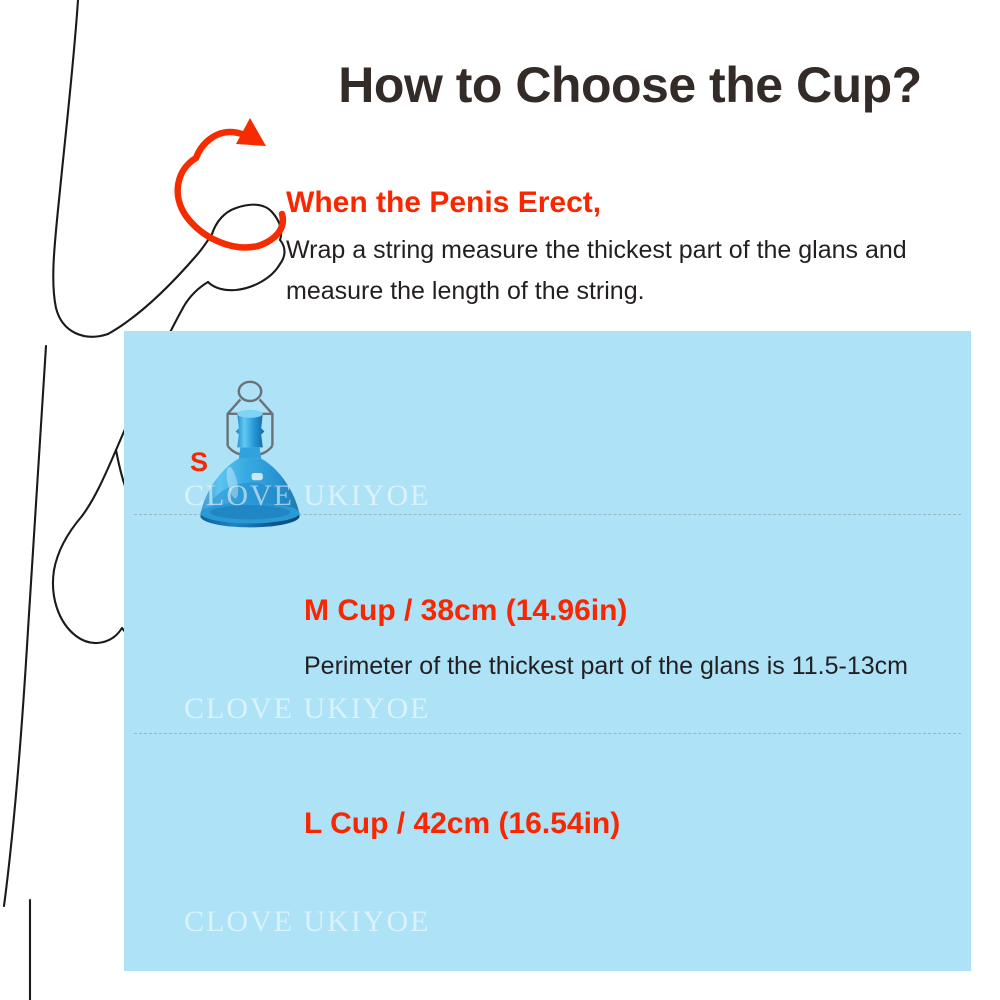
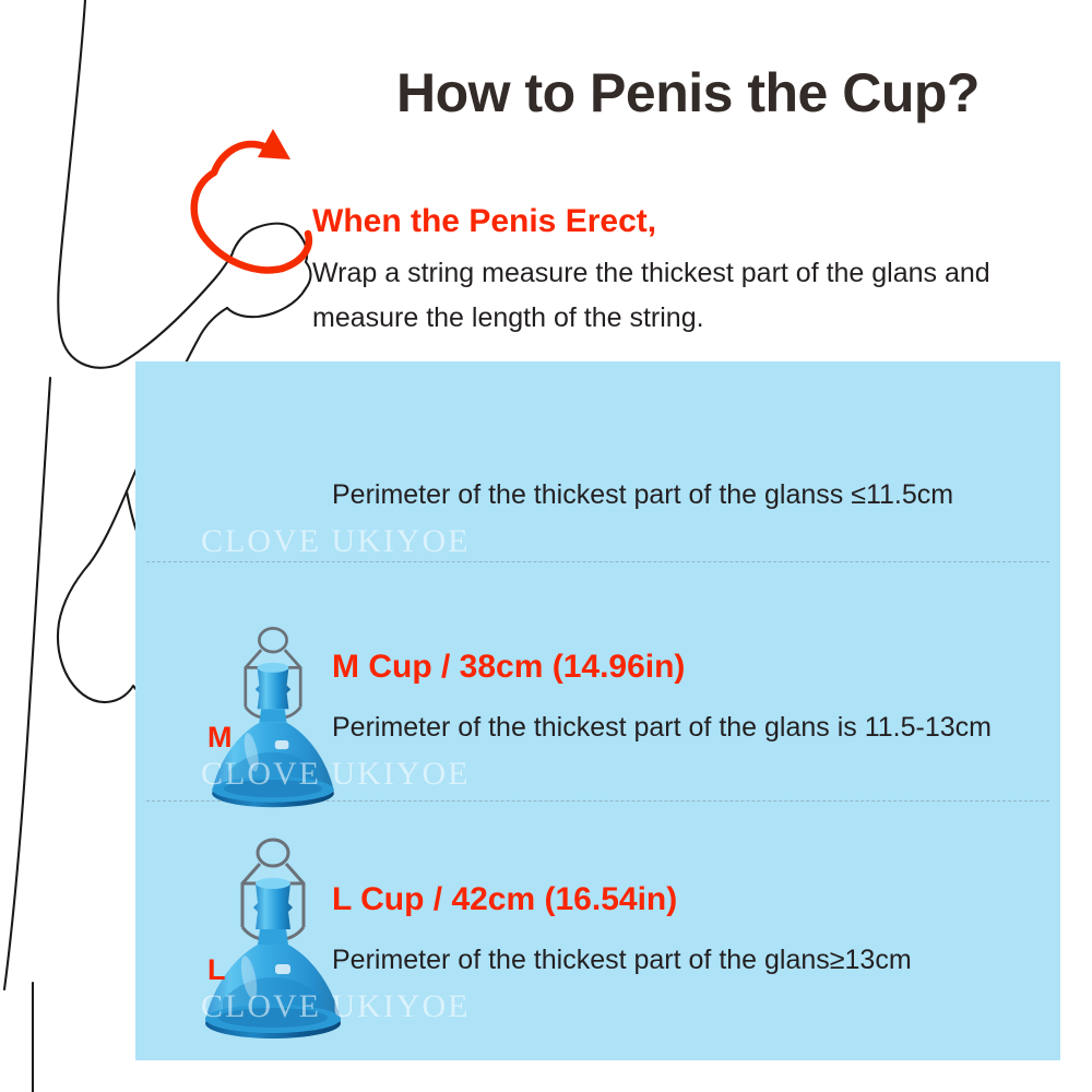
- How to Choose the Cup?
+ How to Penis the Cup?
  When the Penis Erect,
  Wrap a string measure the thickest part of the glans and measure the length of the string.
- S
  CLOVE UKIYOE
+ Perimeter of the thickest part of the glanss ≤11.5cm
+ M
  CLOVE UKIYOE
  M Cup / 38cm (14.96in)
  Perimeter of the thickest part of the glans is 11.5-13cm
+ L
  CLOVE UKIYOE
  L Cup / 42cm (16.54in)
+ Perimeter of the thickest part of the glans≥13cm
